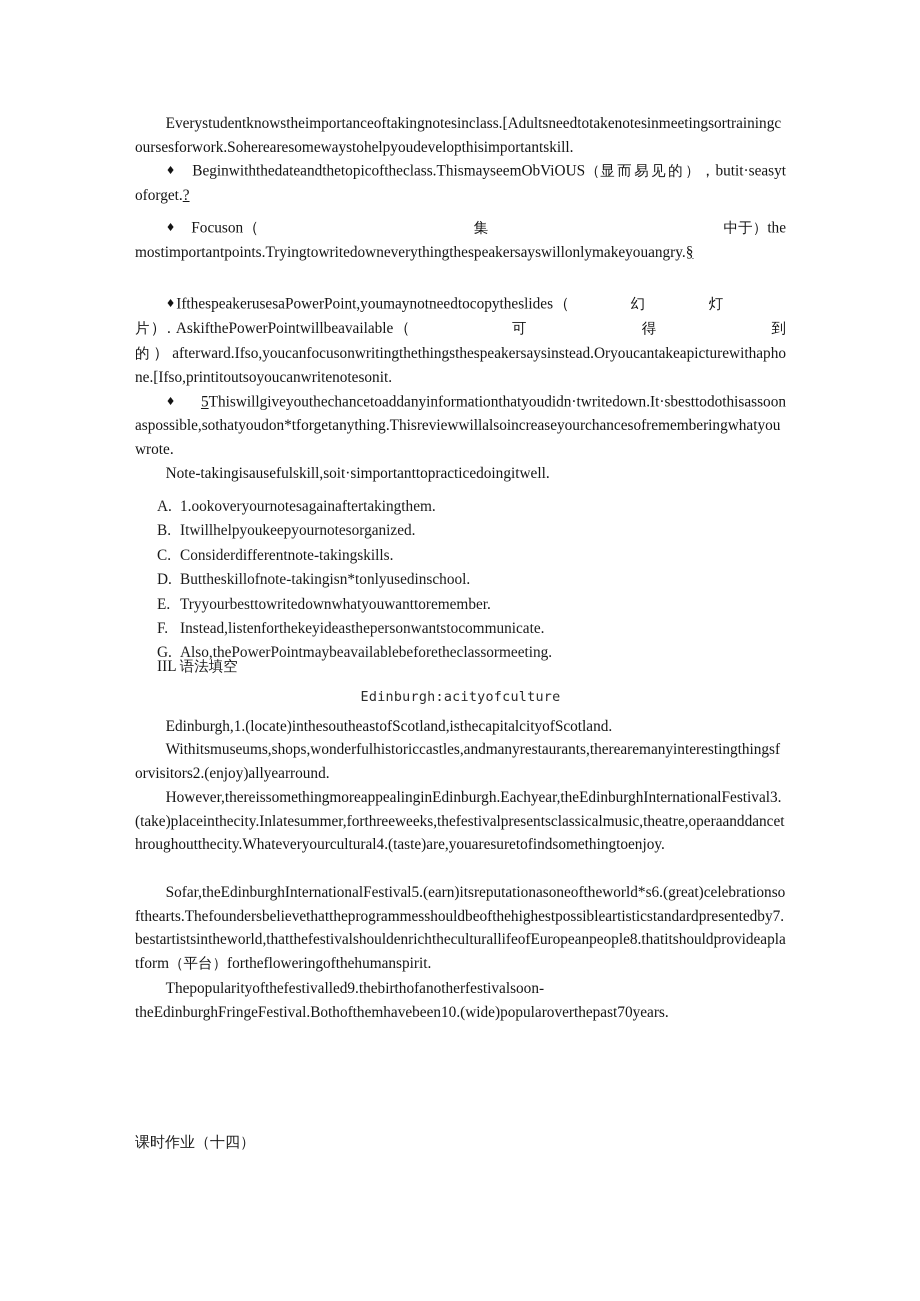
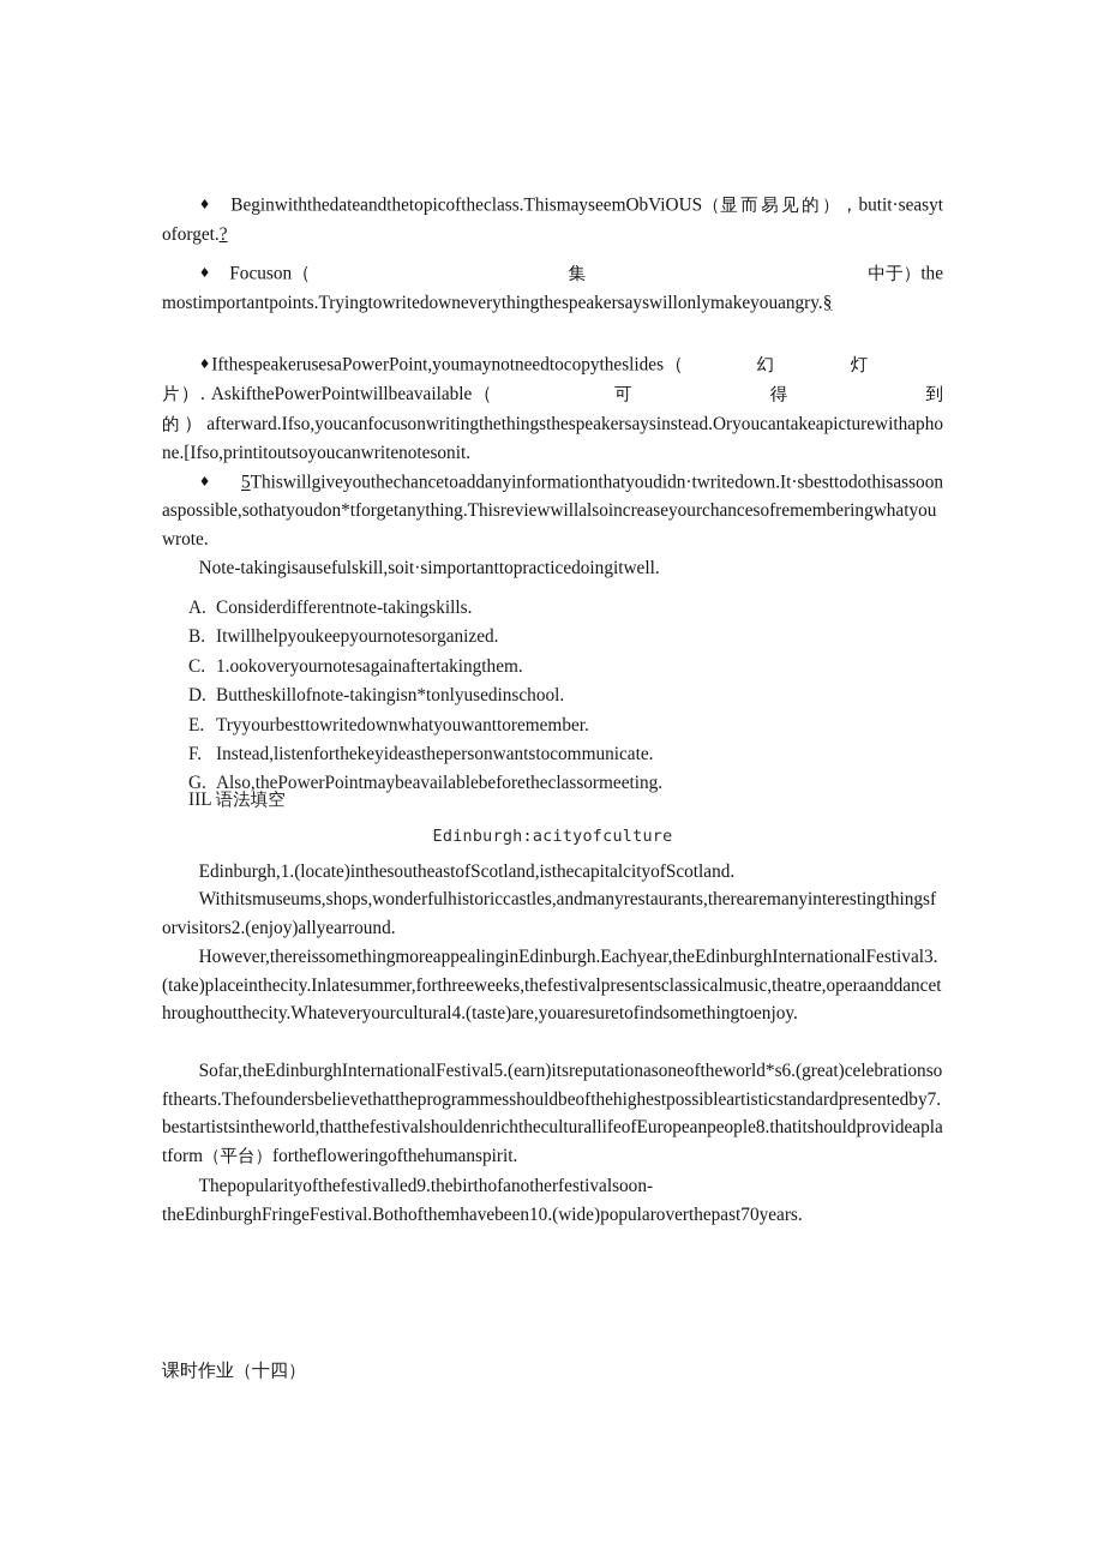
- Everystudentknowstheimportanceoftakingnotesinclass.[Adultsneedtotakenotesinmeetingsortrainingcoursesforwork.Soherearesomewaystohelpyoudevelopthisimportantskill.
  ♦ Beginwiththedateandthetopicoftheclass.ThismayseemObViOUS（显而易见的），butit·seasytoforget.?
  ♦ Focuson（ 集 中于）themostimportantpoints.Tryingtowritedowneverythingthespeakersayswillonlymakeyouangry.§
  ♦IfthespeakerusesaPowerPoint,youmaynotneedtocopytheslides（ 幻 灯片）. AskifthePowerPointwillbeavailable（ 可 得 到的）afterward.Ifso,youcanfocusonwritingthethingsthespeakersaysinstead.Oryoucantakeapicturewithaphone.[Ifso,printitoutsoyoucanwritenotesonit.
  ♦ 5Thiswillgiveyouthechancetoaddanyinformationthatyoudidn·twritedown.It·sbesttodothisassoonaspossible,sothatyoudon*tforgetanything.Thisreviewwillalsoincreaseyourchancesofrememberingwhatyouwrote.
  Note-takingisausefulskill,soit·simportanttopracticedoingitwell.
  A.
- 1.ookoveryournotesagainaftertakingthem.
+ Considerdifferentnote-takingskills.
  B.
  Itwillhelpyoukeepyournotesorganized.
  C.
- Considerdifferentnote-takingskills.
+ 1.ookoveryournotesagainaftertakingthem.
  D.
  Buttheskillofnote-takingisn*tonlyusedinschool.
  E.
  Tryyourbesttowritedownwhatyouwanttoremember.
  F.
  Instead,listenforthekeyideasthepersonwantstocommunicate.
  G.
  Also,thePowerPointmaybeavailablebeforetheclassormeeting.
  IIL 语法填空
  Edinburgh:acityofculture
  Edinburgh,1.(locate)inthesoutheastofScotland,isthecapitalcityofScotland.
  Withitsmuseums,shops,wonderfulhistoriccastles,andmanyrestaurants,therearemanyinterestingthingsforvisitors2.(enjoy)allyearround.
  However,thereissomethingmoreappealinginEdinburgh.Eachyear,theEdinburghInternationalFestival3.(take)placeinthecity.Inlatesummer,forthreeweeks,thefestivalpresentsclassicalmusic,theatre,operaanddancethroughoutthecity.Whateveryourcultural4.(taste)are,youaresuretofindsomethingtoenjoy.
  Sofar,theEdinburghInternationalFestival5.(earn)itsreputationasoneoftheworld*s6.(great)celebrationsofthearts.Thefoundersbelievethattheprogrammesshouldbeofthehighestpossibleartisticstandardpresentedby7.bestartistsintheworld,thatthefestivalshouldenrichtheculturallifeofEuropeanpeople8.thatitshouldprovideaplatform（平台）forthefloweringofthehumanspirit.
  Thepopularityofthefestivalled9.thebirthofanotherfestivalsoon-
  theEdinburghFringeFestival.Bothofthemhavebeen10.(wide)popularoverthepast70years.
  课时作业（十四）
